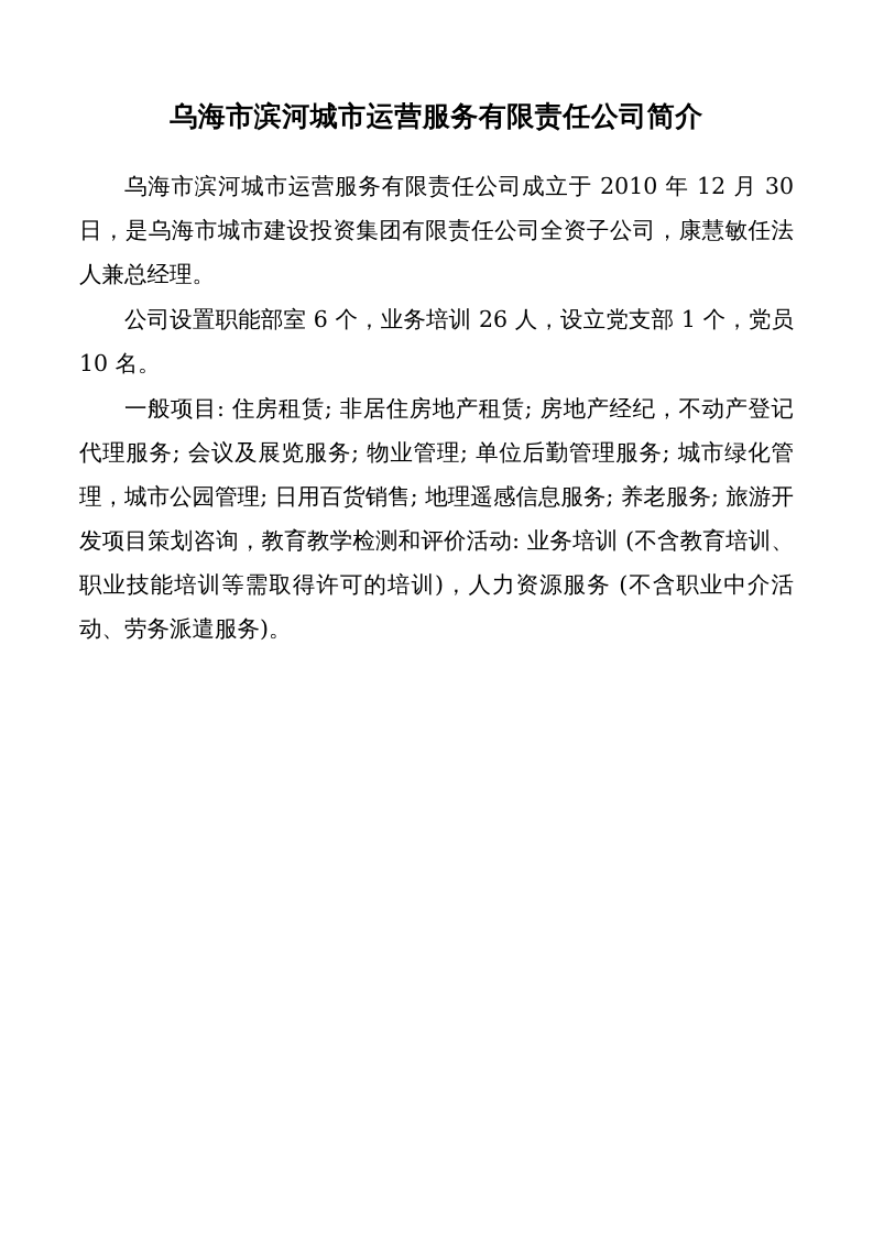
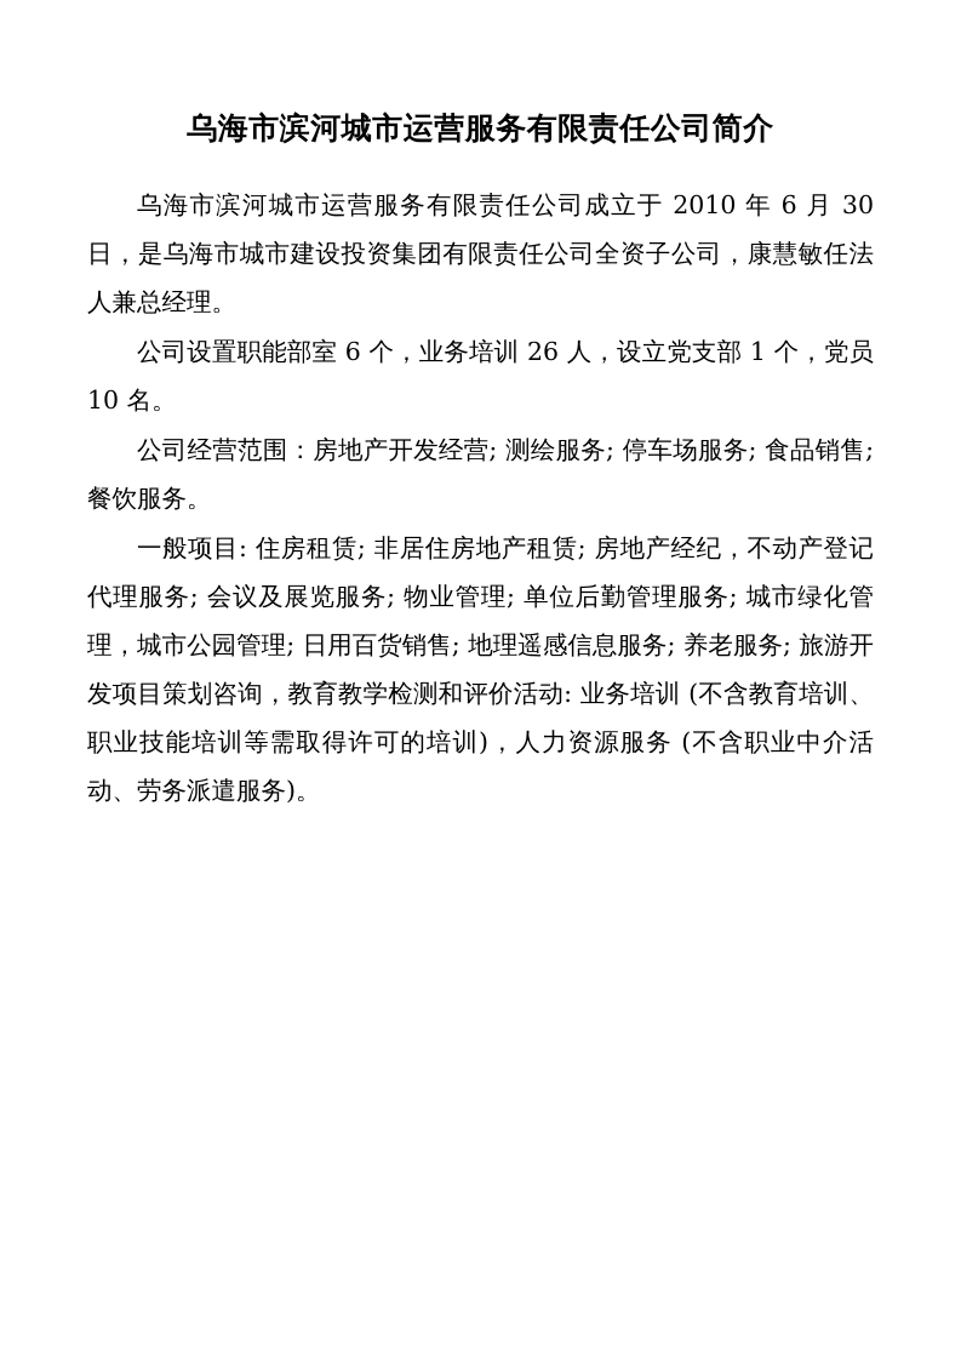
  乌海市滨河城市运营服务有限责任公司简介
- 乌海市滨河城市运营服务有限责任公司成立于 2010 年 12 月 30 日，是乌海市城市建设投资集团有限责任公司全资子公司，康慧敏任法人兼总经理。
+ 乌海市滨河城市运营服务有限责任公司成立于 2010 年 6 月 30 日，是乌海市城市建设投资集团有限责任公司全资子公司，康慧敏任法人兼总经理。
  公司设置职能部室 6 个，业务培训 26 人，设立党支部 1 个，党员 10 名。
+ 公司经营范围：房地产开发经营; 测绘服务; 停车场服务; 食品销售; 餐饮服务。
  一般项目: 住房租赁; 非居住房地产租赁; 房地产经纪，不动产登记代理服务; 会议及展览服务; 物业管理; 单位后勤管理服务; 城市绿化管理，城市公园管理; 日用百货销售; 地理遥感信息服务; 养老服务; 旅游开发项目策划咨询，教育教学检测和评价活动: 业务培训 (不含教育培训、职业技能培训等需取得许可的培训)，人力资源服务 (不含职业中介活动、劳务派遣服务)。
